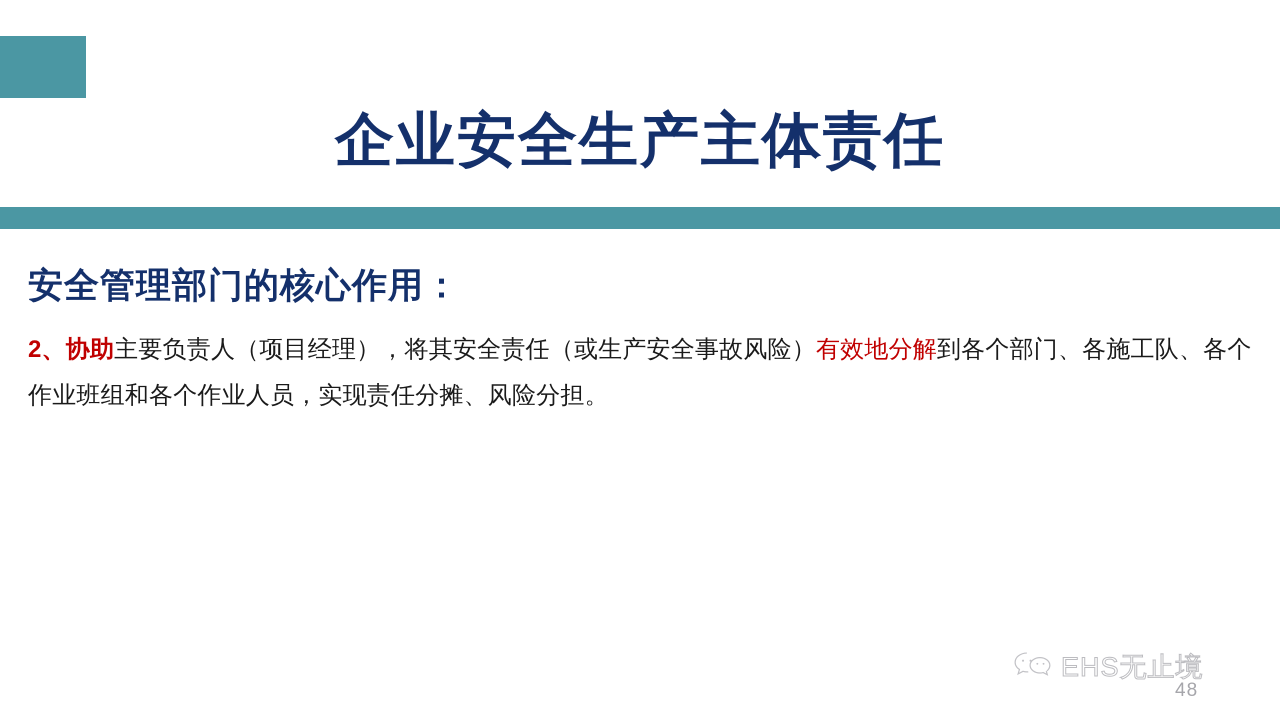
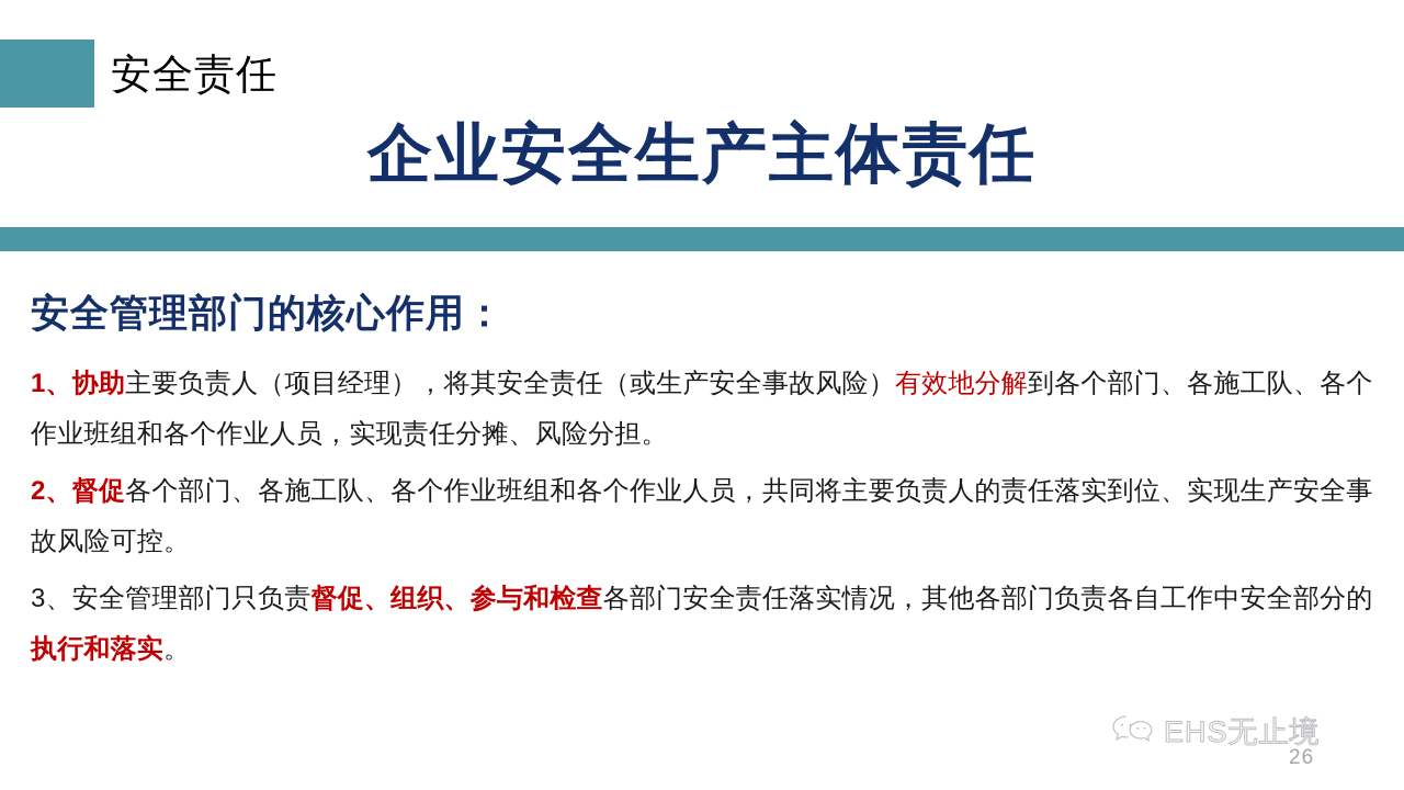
+ 安全责任
  企业安全生产主体责任
  安全管理部门的核心作用：
- 2、协助主要负责人（项目经理），将其安全责任（或生产安全事故风险）有效地分解到各个部门、各施工队、各个作业班组和各个作业人员，实现责任分摊、风险分担。
+ 1、协助主要负责人（项目经理），将其安全责任（或生产安全事故风险）有效地分解到各个部门、各施工队、各个作业班组和各个作业人员，实现责任分摊、风险分担。
+ 2、督促各个部门、各施工队、各个作业班组和各个作业人员，共同将主要负责人的责任落实到位、实现生产安全事故风险可控。
+ 3、安全管理部门只负责督促、组织、参与和检查各部门安全责任落实情况，其他各部门负责各自工作中安全部分的执行和落实。
  EHS无止境
- 48
+ 26
